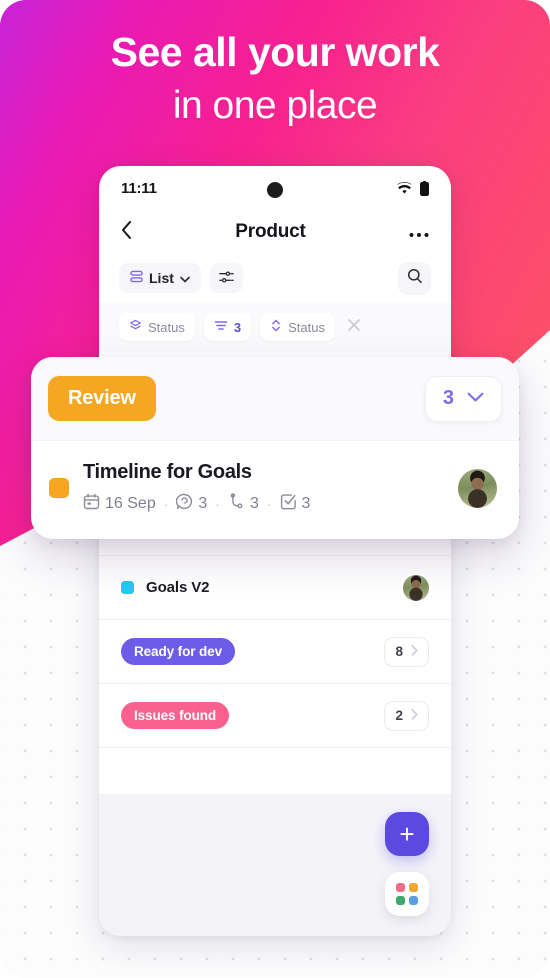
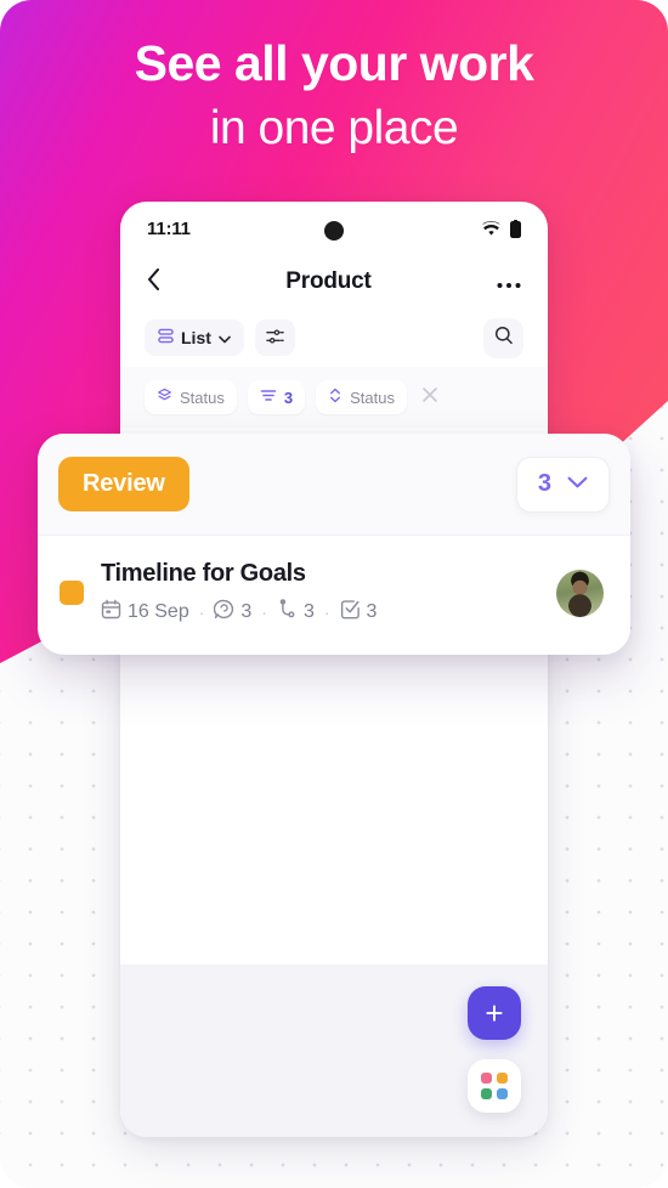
  See all your work
  in one place
  11:11
  Product
  List
  Status
  3
  Status
- Goals V2
- Ready for dev
- 8
- Issues found
- 2
  +
  Review
  3
  Timeline for Goals
  16 Sep
  ·
  3
  ·
  3
  ·
  3
